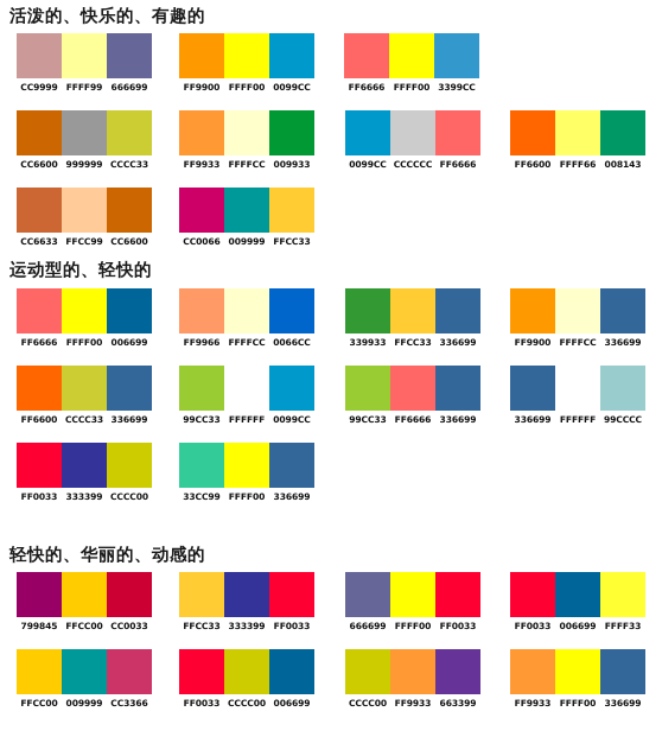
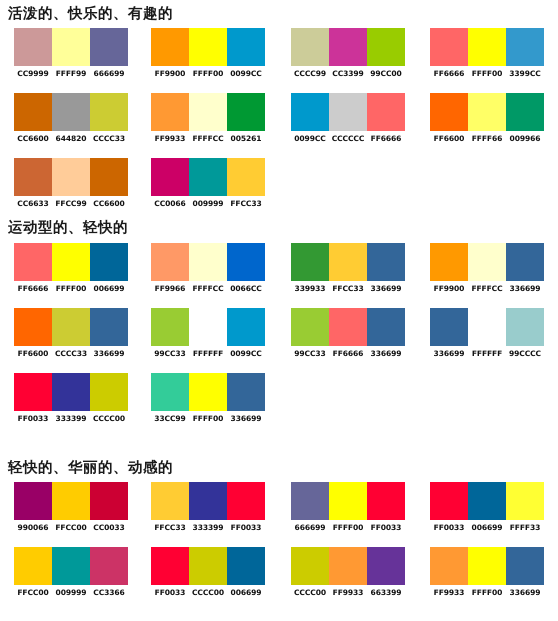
  活泼的、快乐的、有趣的
  CC9999
  FFFF99
  666699
  FF9900
  FFFF00
  0099CC
+ CCCC99
+ CC3399
+ 99CC00
  FF6666
  FFFF00
  3399CC
  CC6600
- 999999
+ 644820
  CCCC33
  FF9933
  FFFFCC
- 009933
+ 005261
  0099CC
  CCCCCC
  FF6666
  FF6600
  FFFF66
- 008143
+ 009966
  CC6633
  FFCC99
  CC6600
  CC0066
  009999
  FFCC33
  运动型的、轻快的
  FF6666
  FFFF00
  006699
  FF9966
  FFFFCC
  0066CC
  339933
  FFCC33
  336699
  FF9900
  FFFFCC
  336699
  FF6600
  CCCC33
  336699
  99CC33
  FFFFFF
  0099CC
  99CC33
  FF6666
  336699
  336699
  FFFFFF
  99CCCC
  FF0033
  333399
  CCCC00
  33CC99
  FFFF00
  336699
  轻快的、华丽的、动感的
- 799845
+ 990066
  FFCC00
  CC0033
  FFCC33
  333399
  FF0033
  666699
  FFFF00
  FF0033
  FF0033
  006699
  FFFF33
  FFCC00
  009999
  CC3366
  FF0033
  CCCC00
  006699
  CCCC00
  FF9933
  663399
  FF9933
  FFFF00
  336699
